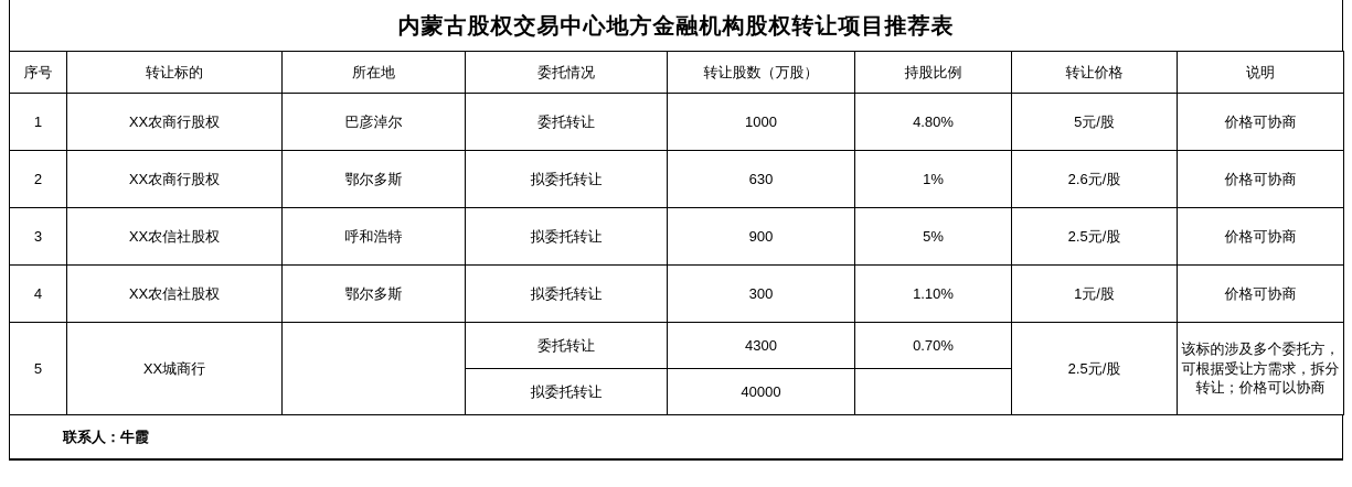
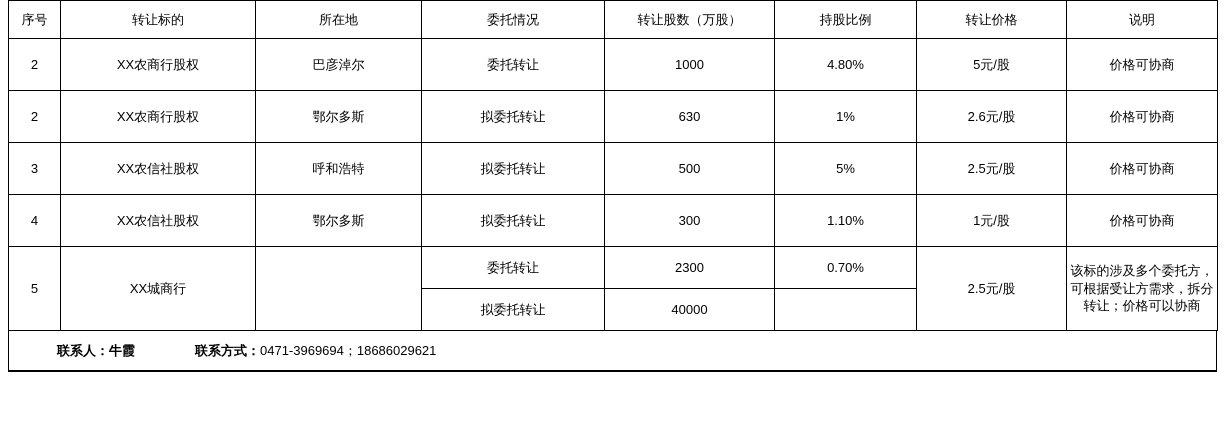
- 内蒙古股权交易中心地方金融机构股权转让项目推荐表
  序号	转让标的	所在地	委托情况	转让股数（万股）	持股比例	转让价格	说明
- 1	XX农商行股权	巴彦淖尔	委托转让	1000	4.80%	5元/股	价格可协商
+ 2	XX农商行股权	巴彦淖尔	委托转让	1000	4.80%	5元/股	价格可协商
  2	XX农商行股权	鄂尔多斯	拟委托转让	630	1%	2.6元/股	价格可协商
- 3	XX农信社股权	呼和浩特	拟委托转让	900	5%	2.5元/股	价格可协商
+ 3	XX农信社股权	呼和浩特	拟委托转让	500	5%	2.5元/股	价格可协商
  4	XX农信社股权	鄂尔多斯	拟委托转让	300	1.10%	1元/股	价格可协商
- 5	XX城商行		委托转让	4300	0.70%	2.5元/股	该标的涉及多个委托方，可根据受让方需求，拆分转让；价格可以协商
+ 5	XX城商行		委托转让	2300	0.70%	2.5元/股	该标的涉及多个委托方，可根据受让方需求，拆分转让；价格可以协商
  拟委托转让	40000
  联系人：牛霞
+ 联系方式：0471-3969694；18686029621
